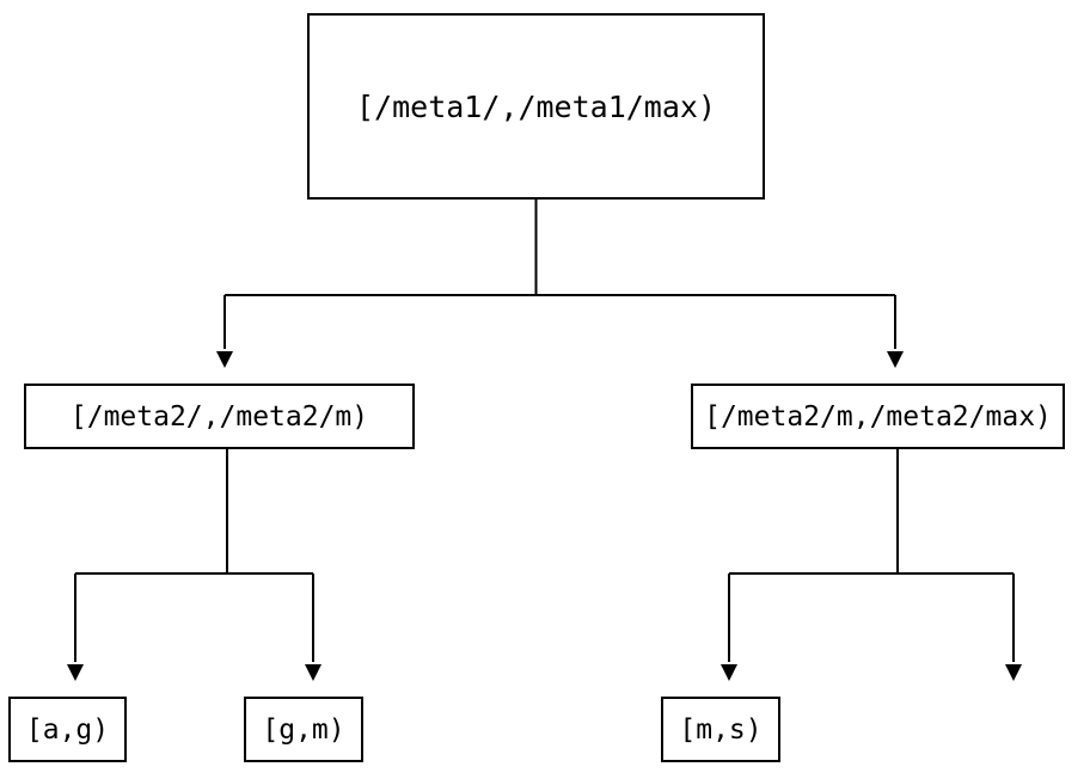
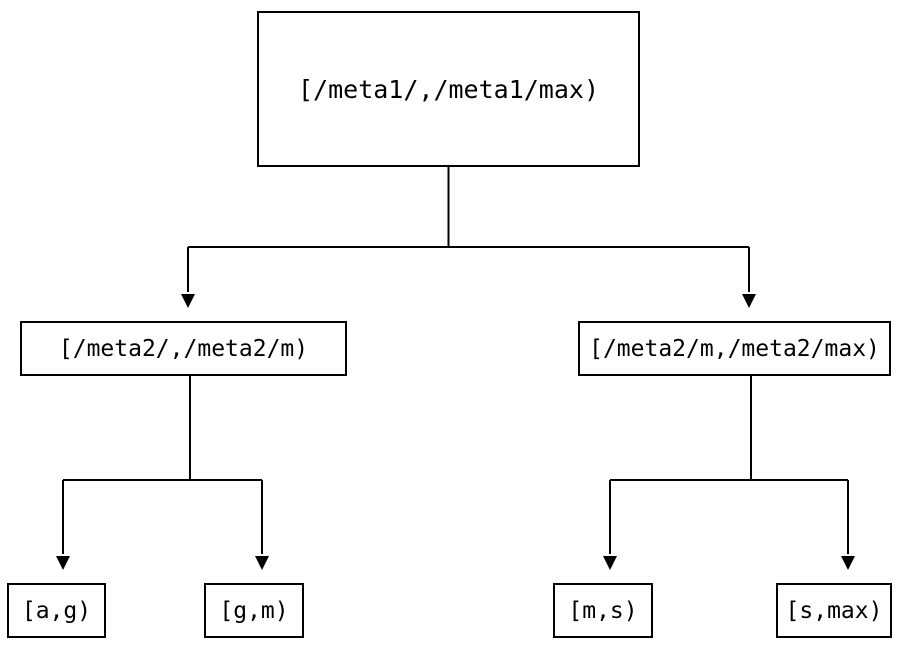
  [/meta1/,/meta1/max)
  [/meta2/,/meta2/m)
  [/meta2/m,/meta2/max)
  [a,g)
  [g,m)
  [m,s)
+ [s,max)
